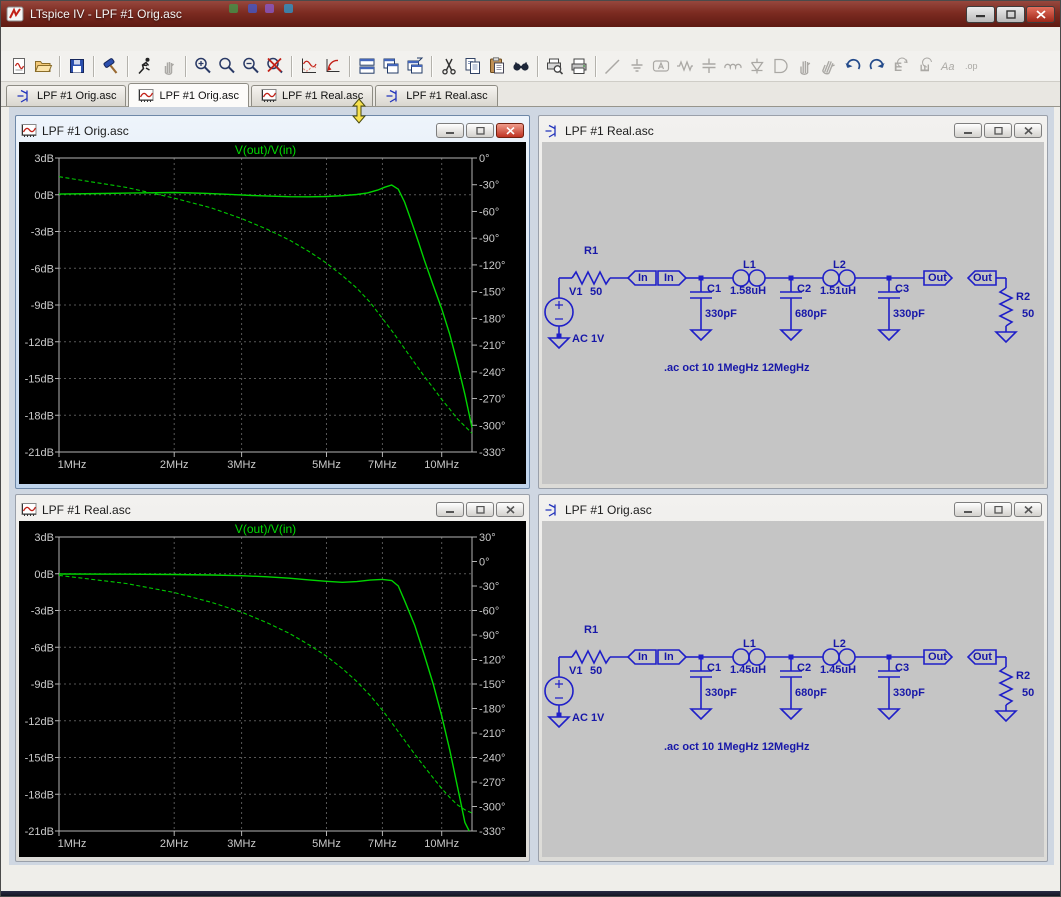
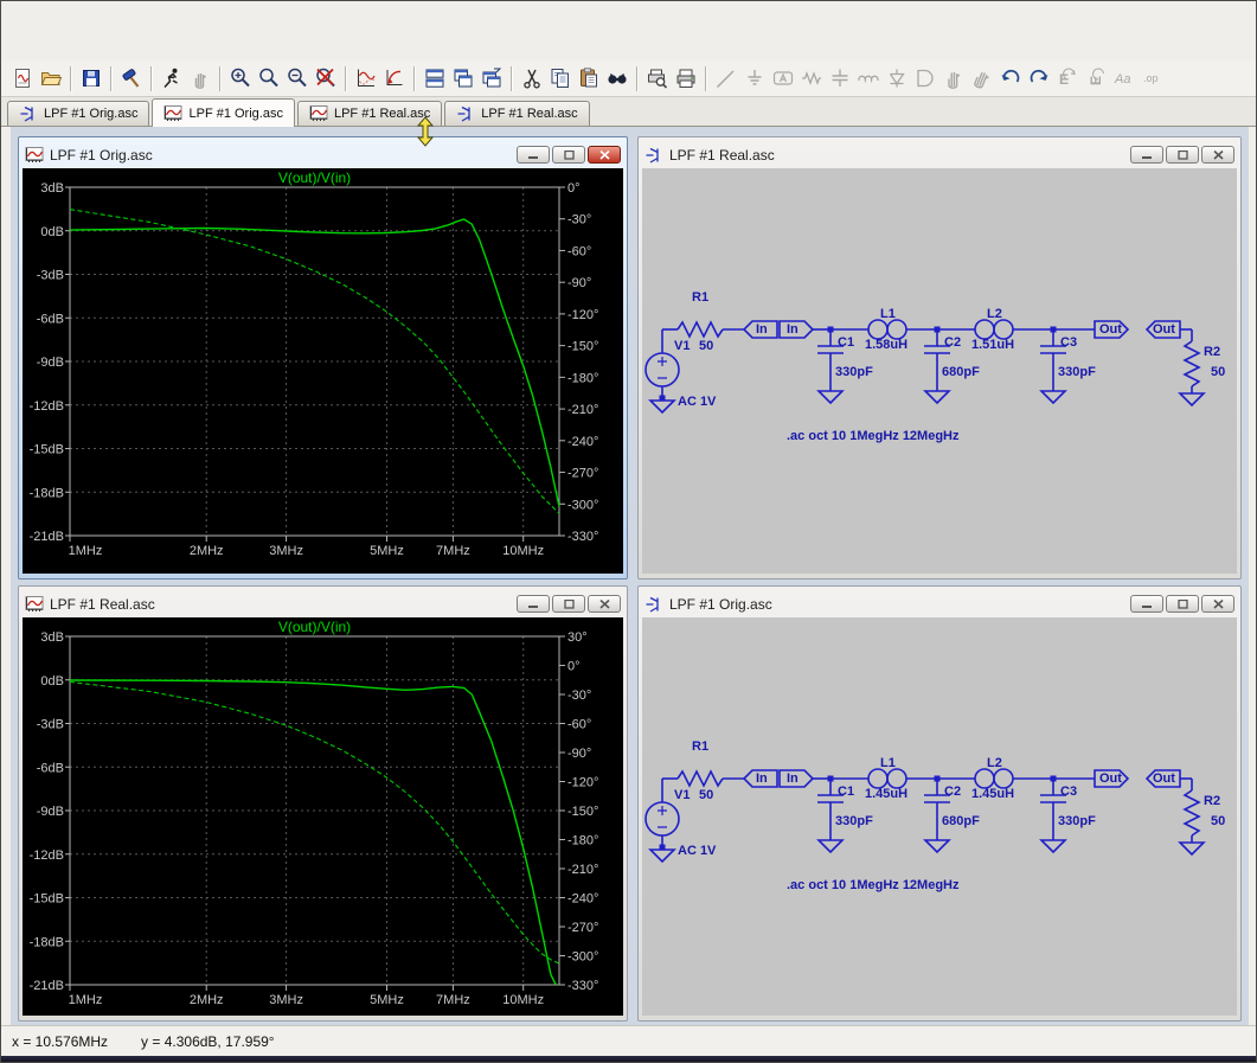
- LTspice IV - LPF #1 Orig.asc
  E
  Aa
  .op
  LPF #1 Orig.asc
  LPF #1 Orig.asc
  LPF #1 Real.asc
  LPF #1 Real.asc
  LPF #1 Orig.asc
  3dB
  0dB
  -3dB
  -6dB
  -9dB
  -12dB
  -15dB
  -18dB
  -21dB
  0°
  -30°
  -60°
  -90°
  -120°
  -150°
  -180°
  -210°
  -240°
  -270°
  -300°
  -330°
  1MHz
  2MHz
  3MHz
  5MHz
  7MHz
  10MHz
  V(out)/V(in)
  LPF #1 Real.asc
  R1
  V1
  50
  In
  In
  C1
  330pF
  L1
  1.58uH
  C2
  680pF
  L2
  1.51uH
  C3
  330pF
  Out
  Out
  R2
  50
  AC 1V
  .ac oct 10 1MegHz 12MegHz
  LPF #1 Real.asc
  3dB
  0dB
  -3dB
  -6dB
  -9dB
  -12dB
  -15dB
  -18dB
  -21dB
  30°
  0°
  -30°
  -60°
  -90°
  -120°
  -150°
  -180°
  -210°
  -240°
  -270°
  -300°
  -330°
  1MHz
  2MHz
  3MHz
  5MHz
  7MHz
  10MHz
  V(out)/V(in)
  LPF #1 Orig.asc
  R1
  V1
  50
  In
  In
  C1
  330pF
  L1
  1.45uH
  C2
  680pF
  L2
  1.45uH
  C3
  330pF
  Out
  Out
  R2
  50
  AC 1V
  .ac oct 10 1MegHz 12MegHz
+ x = 10.576MHz
+ y = 4.306dB, 17.959°
